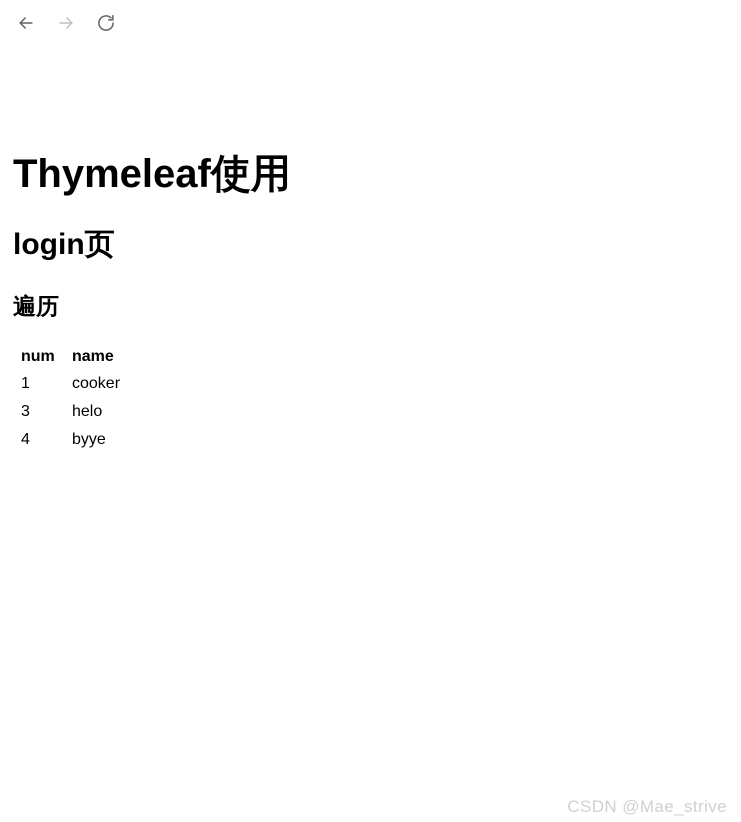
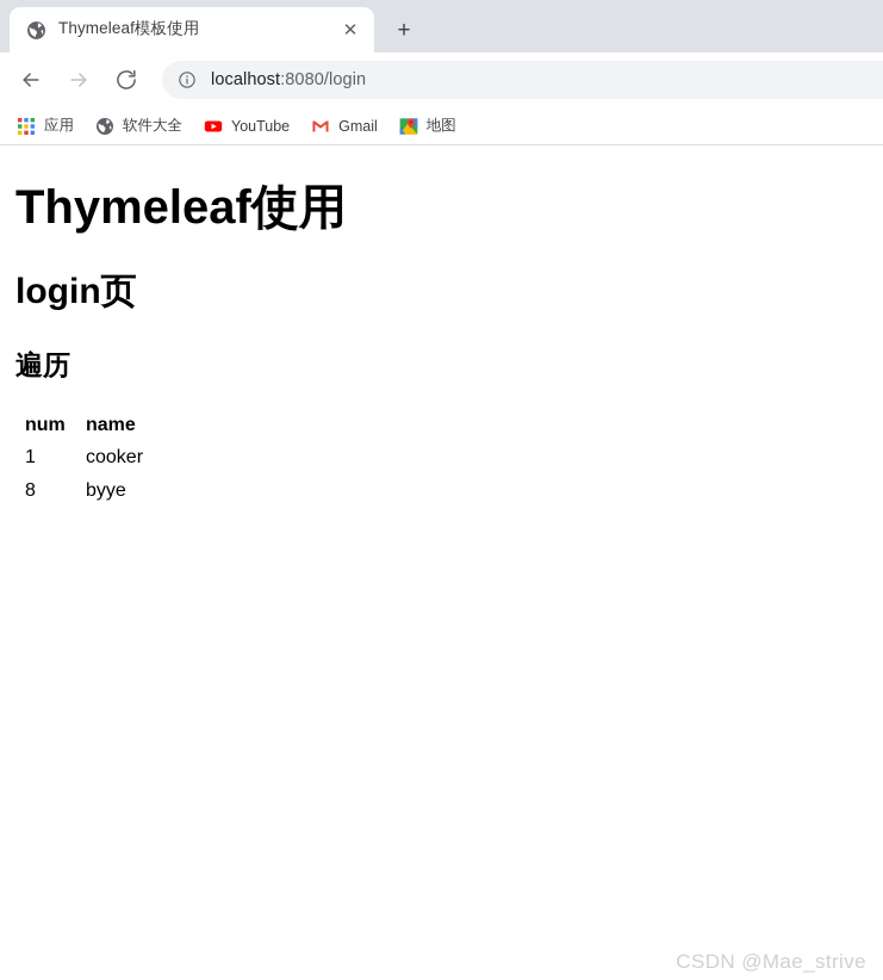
+ Thymeleaf模板使用
+ ✕
+ +
+ localhost:8080/login
+ 应用
+ 软件大全
+ YouTube
+ Gmail
+ 地图
  Thymeleaf使用
  login页
  遍历
  num	name
  1	cooker
- 3	helo
- 4	byye
+ 8	byye
  CSDN @Mae_strive
